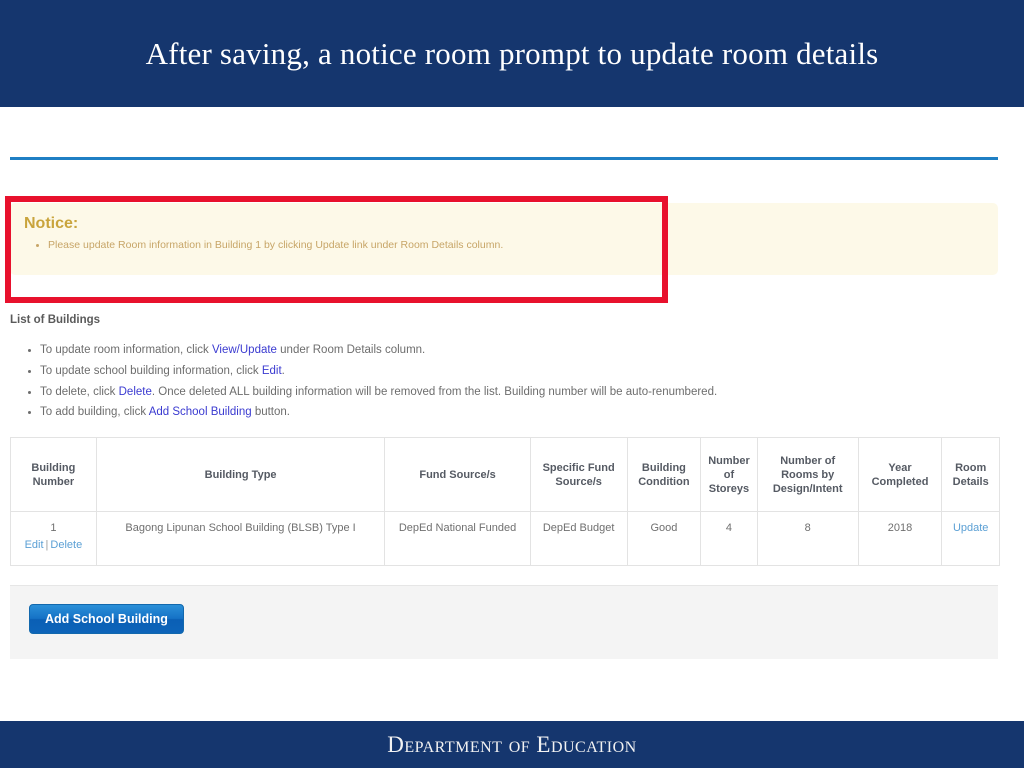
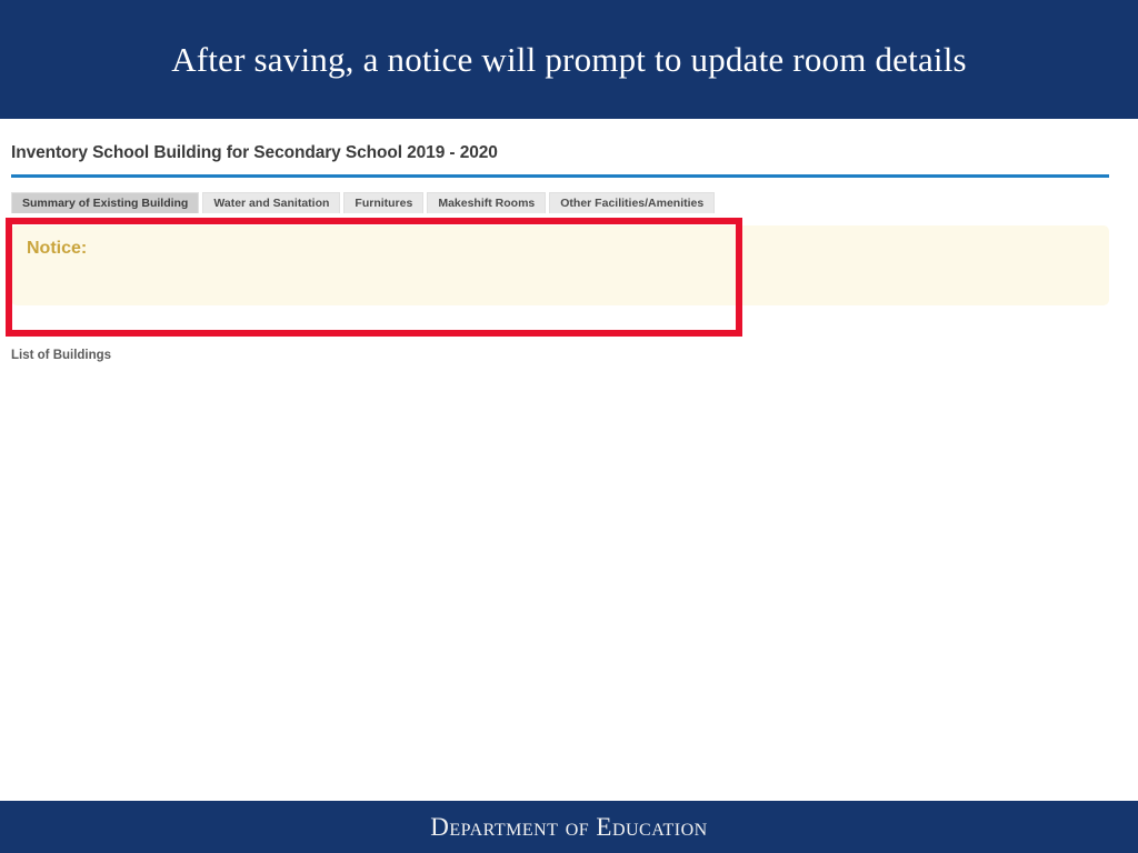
- After saving, a notice room prompt to update room details
+ After saving, a notice will prompt to update room details
+ Inventory School Building for Secondary School 2019 - 2020
+ Summary of Existing Building
+ Water and Sanitation
+ Furnitures
+ Makeshift Rooms
+ Other Facilities/Amenities
  Notice:
- Please update Room information in Building 1 by clicking Update link under Room Details column.
  List of Buildings
- To update room information, click View/Update under Room Details column.
- To update school building information, click Edit.
- To delete, click Delete. Once deleted ALL building information will be removed from the list. Building number will be auto-renumbered.
- To add building, click Add School Building button.
- Building Number	Building Type	Fund Source/s	Specific Fund Source/s	Building Condition	Number of Storeys	Number of Rooms by Design/Intent	Year Completed	Room Details
- 1 Edit | Delete	Bagong Lipunan School Building (BLSB) Type I	DepEd National Funded	DepEd Budget	Good	4	8	2018	Update
- Add School Building
  Department of Education
